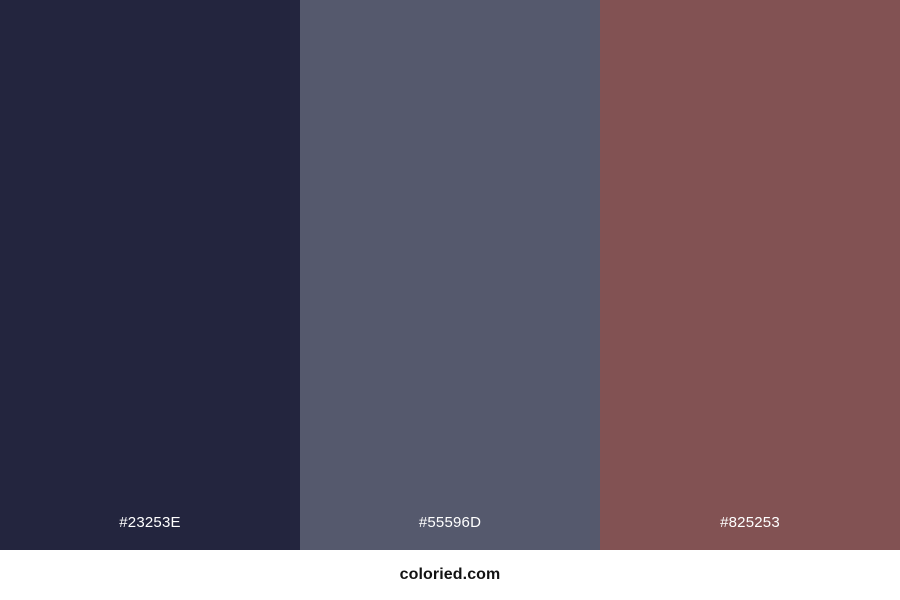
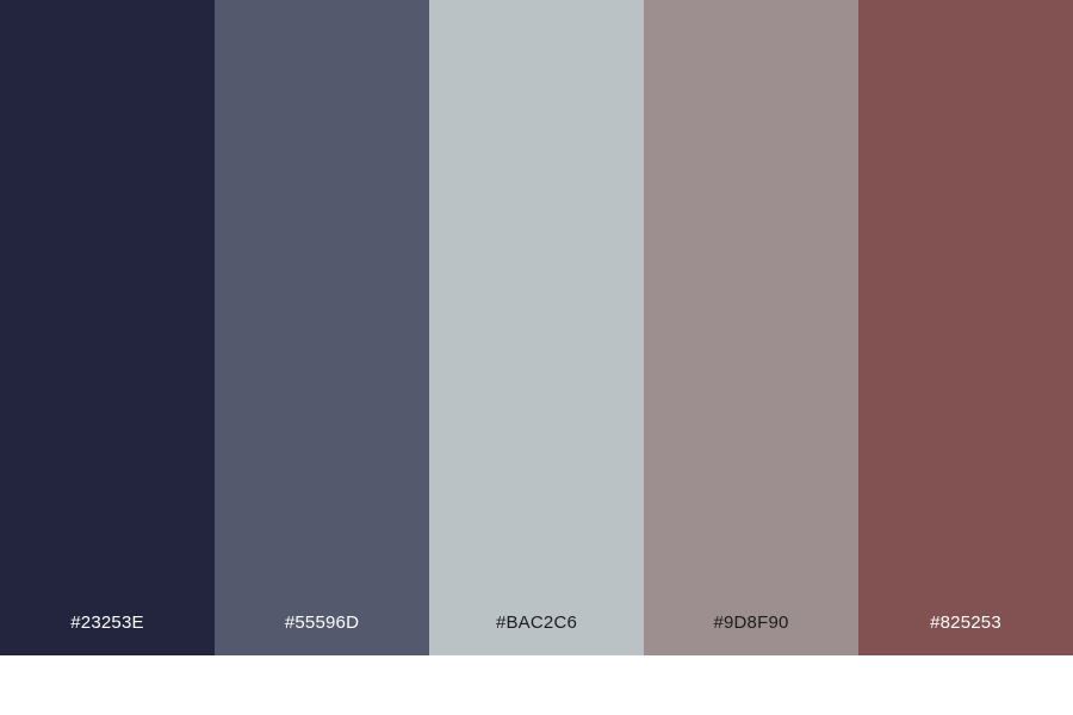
  #23253E
  #55596D
+ #BAC2C6
+ #9D8F90
  #825253
- coloried.com
